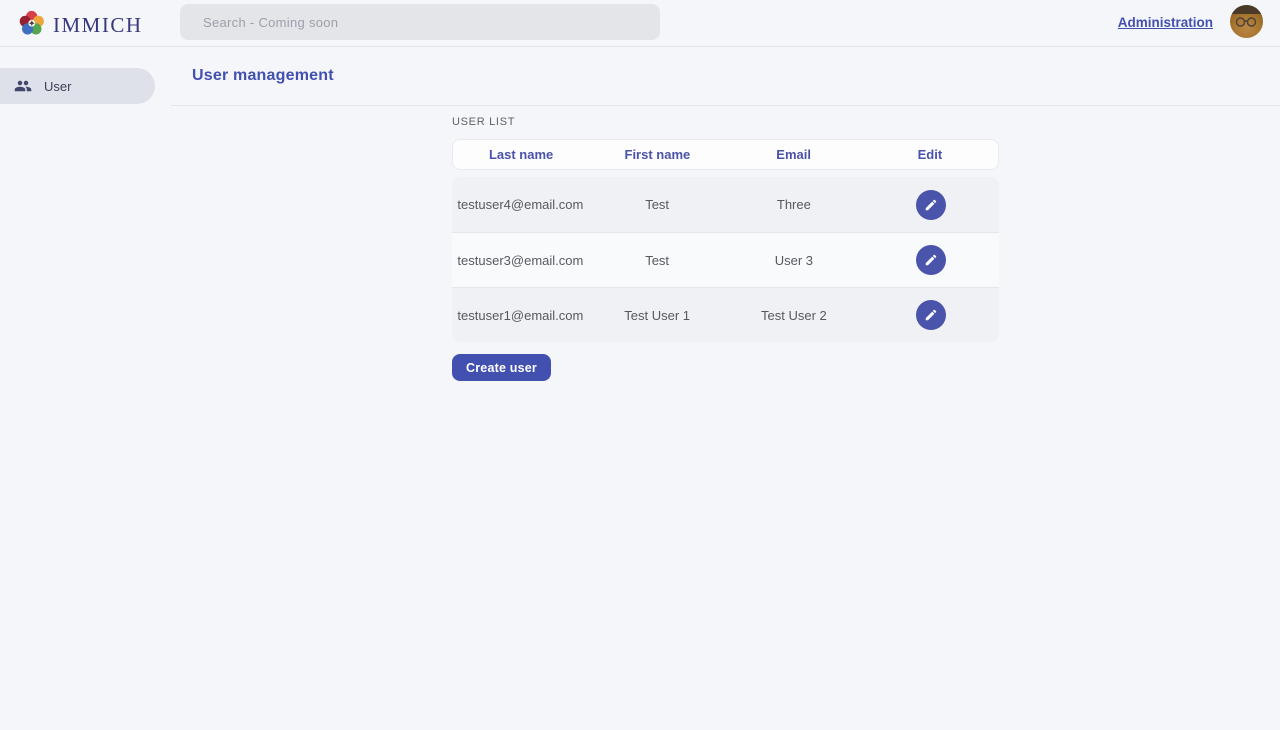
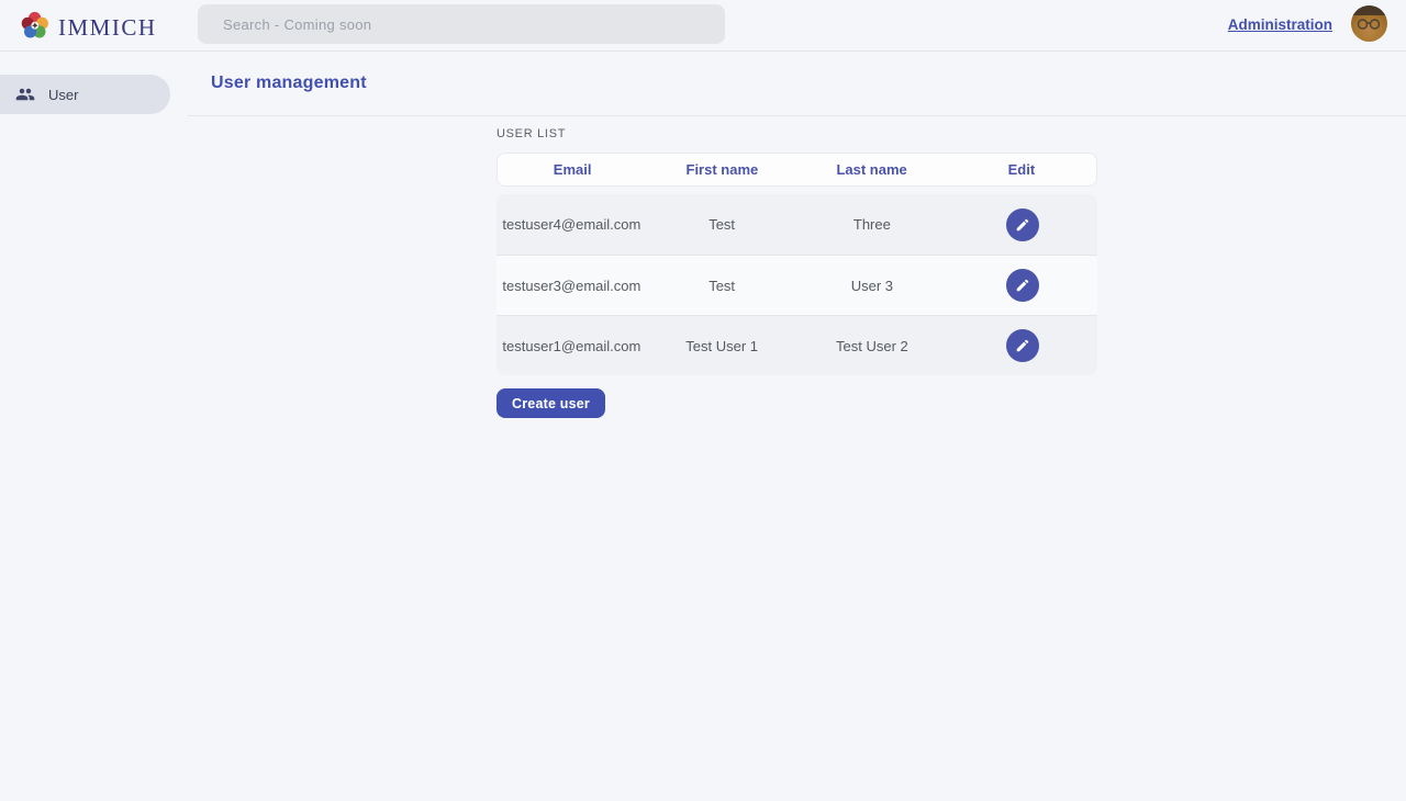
  IMMICH
  Search - Coming soon
  Administration
  User
  User management
  USER LIST
- Last name
+ Email
  First name
- Email
+ Last name
  Edit
  testuser4@email.com
  Test
  Three
  testuser3@email.com
  Test
  User 3
  testuser1@email.com
  Test User 1
  Test User 2
  Create user
